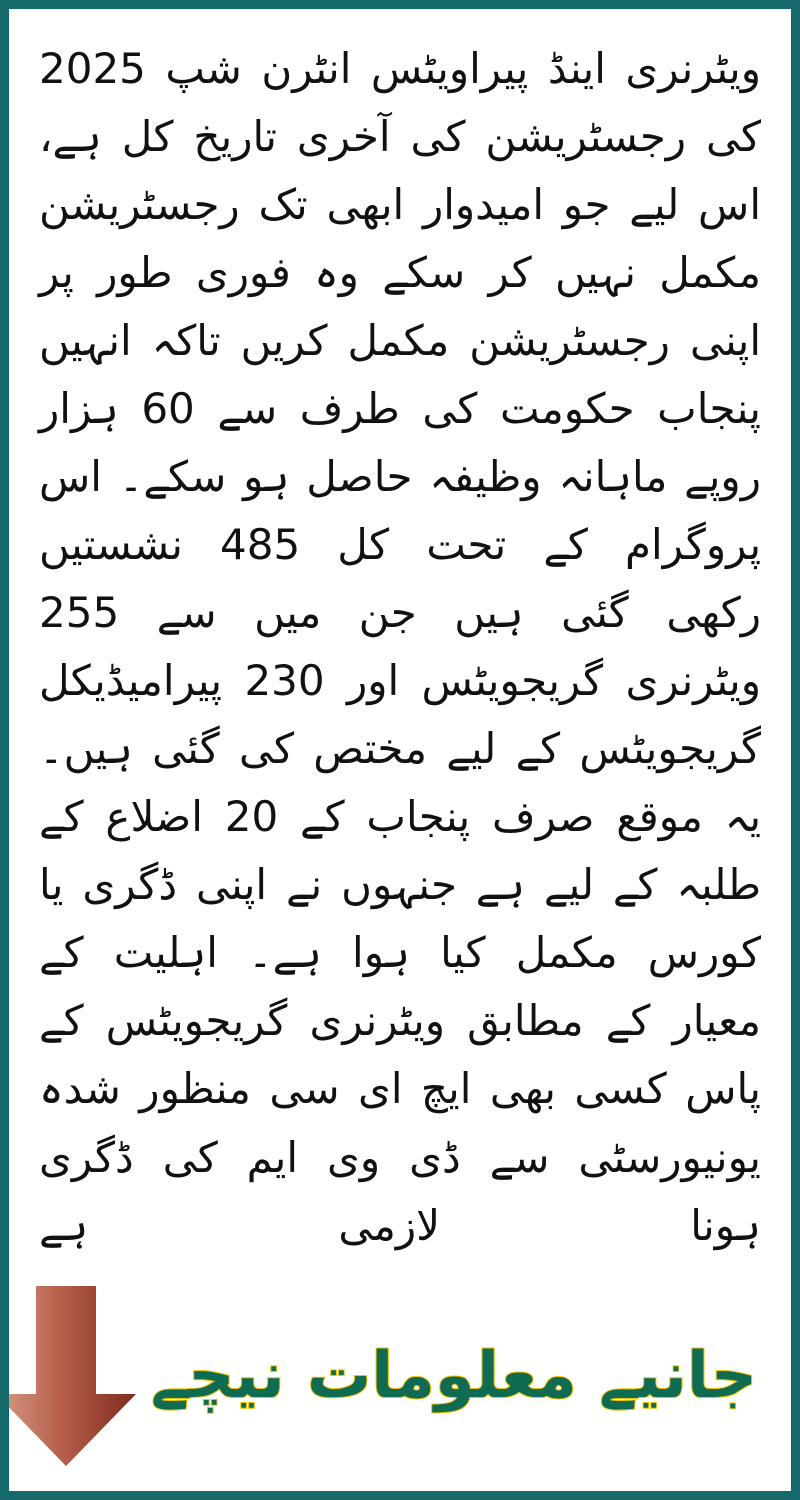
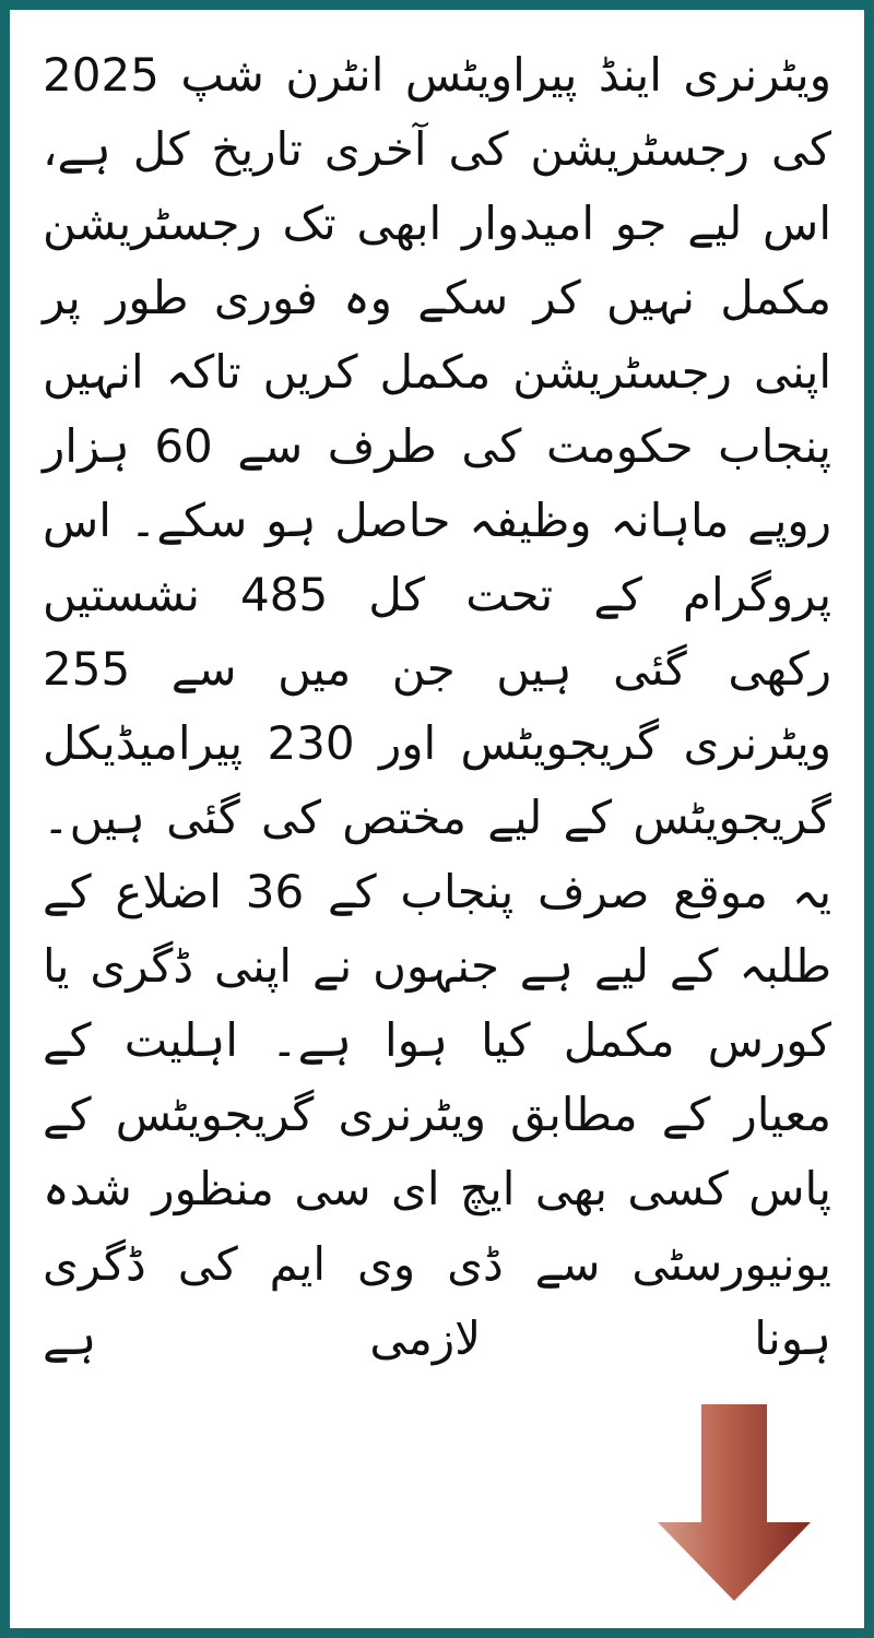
- ویٹرنری اینڈ پیراویٹس انٹرن شپ 2025 کی رجسٹریشن کی آخری تاریخ کل ہے، اس لیے جو امیدوار ابھی تک رجسٹریشن مکمل نہیں کر سکے وہ فوری طور پر اپنی رجسٹریشن مکمل کریں تاکہ انہیں پنجاب حکومت کی طرف سے 60 ہزار روپے ماہانہ وظیفہ حاصل ہو سکے۔ اس پروگرام کے تحت کل 485 نشستیں رکھی گئی ہیں جن میں سے 255 ویٹرنری گریجویٹس اور 230 پیرامیڈیکل گریجویٹس کے لیے مختص کی گئی ہیں۔ یہ موقع صرف پنجاب کے 20 اضلاع کے طلبہ کے لیے ہے جنہوں نے اپنی ڈگری یا کورس مکمل کیا ہوا ہے۔ اہلیت کے معیار کے مطابق ویٹرنری گریجویٹس کے پاس کسی بھی ایچ ای سی منظور شدہ یونیورسٹی سے ڈی وی ایم کی ڈگری ہونا لازمی ہے
+ ویٹرنری اینڈ پیراویٹس انٹرن شپ 2025 کی رجسٹریشن کی آخری تاریخ کل ہے، اس لیے جو امیدوار ابھی تک رجسٹریشن مکمل نہیں کر سکے وہ فوری طور پر اپنی رجسٹریشن مکمل کریں تاکہ انہیں پنجاب حکومت کی طرف سے 60 ہزار روپے ماہانہ وظیفہ حاصل ہو سکے۔ اس پروگرام کے تحت کل 485 نشستیں رکھی گئی ہیں جن میں سے 255 ویٹرنری گریجویٹس اور 230 پیرامیڈیکل گریجویٹس کے لیے مختص کی گئی ہیں۔ یہ موقع صرف پنجاب کے 36 اضلاع کے طلبہ کے لیے ہے جنہوں نے اپنی ڈگری یا کورس مکمل کیا ہوا ہے۔ اہلیت کے معیار کے مطابق ویٹرنری گریجویٹس کے پاس کسی بھی ایچ ای سی منظور شدہ یونیورسٹی سے ڈی وی ایم کی ڈگری ہونا لازمی ہے
- جانیے معلومات نیچے
